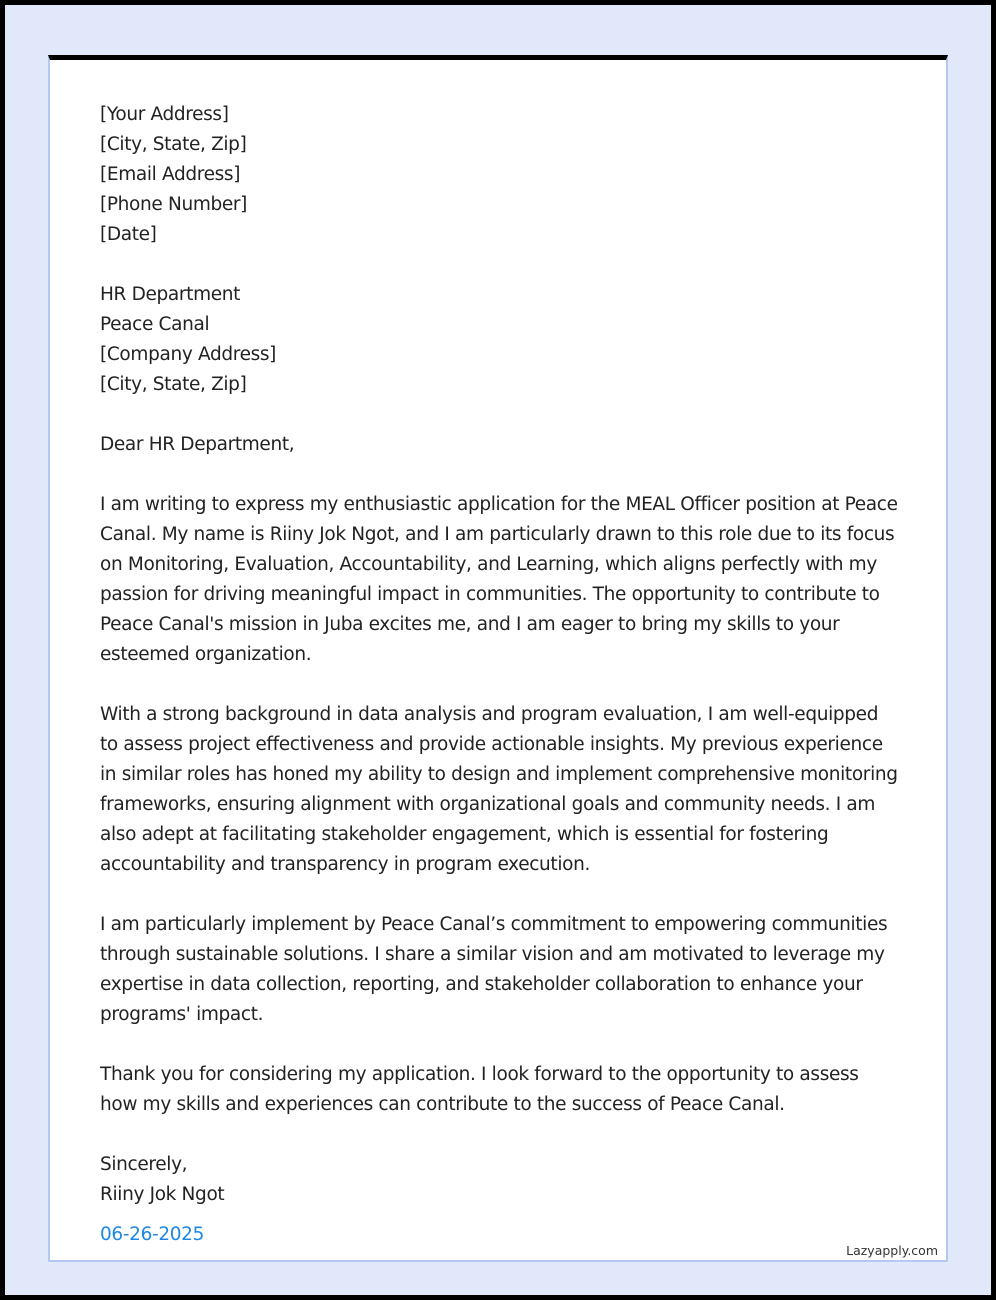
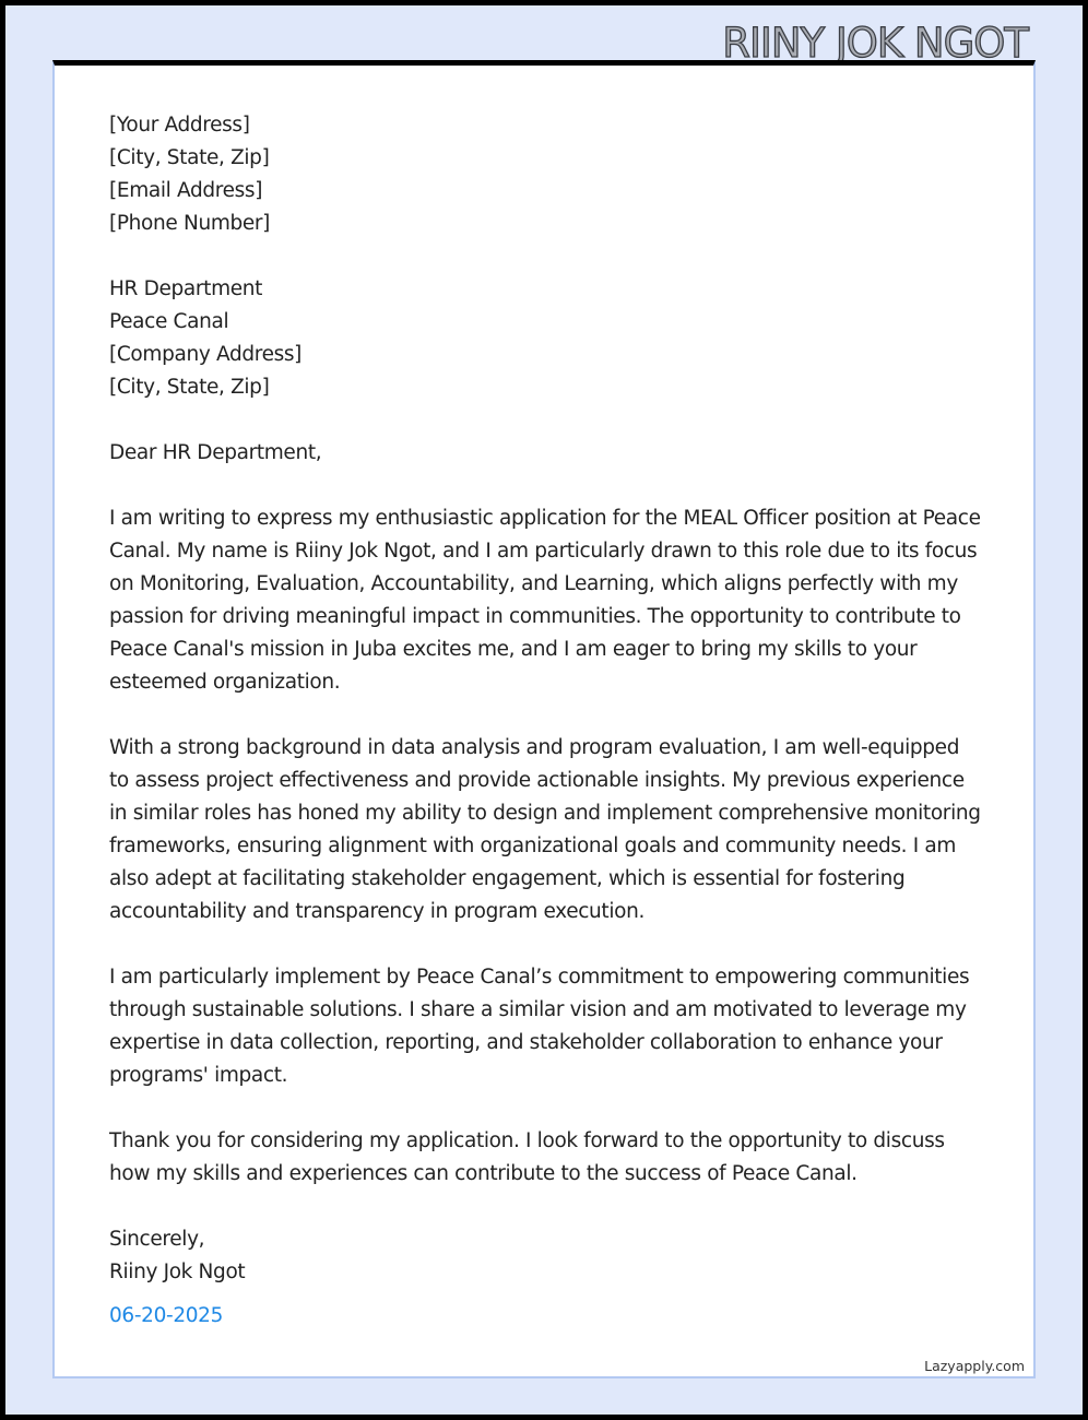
+ RIINY JOK NGOT
  [Your Address]
  [City, State, Zip]
  [Email Address]
  [Phone Number]
- [Date]
  HR Department
  Peace Canal
  [Company Address]
  [City, State, Zip]
  Dear HR Department,
  I am writing to express my enthusiastic application for the MEAL Officer position at Peace Canal. My name is Riiny Jok Ngot, and I am particularly drawn to this role due to its focus on Monitoring, Evaluation, Accountability, and Learning, which aligns perfectly with my passion for driving meaningful impact in communities. The opportunity to contribute to Peace Canal's mission in Juba excites me, and I am eager to bring my skills to your esteemed organization.
  With a strong background in data analysis and program evaluation, I am well-equipped to assess project effectiveness and provide actionable insights. My previous experience in similar roles has honed my ability to design and implement comprehensive monitoring frameworks, ensuring alignment with organizational goals and community needs. I am also adept at facilitating stakeholder engagement, which is essential for fostering accountability and transparency in program execution.
  I am particularly implement by Peace Canal’s commitment to empowering communities through sustainable solutions. I share a similar vision and am motivated to leverage my expertise in data collection, reporting, and stakeholder collaboration to enhance your programs' impact.
- Thank you for considering my application. I look forward to the opportunity to assess how my skills and experiences can contribute to the success of Peace Canal.
+ Thank you for considering my application. I look forward to the opportunity to discuss how my skills and experiences can contribute to the success of Peace Canal.
  Sincerely,
  Riiny Jok Ngot
- 06-26-2025
+ 06-20-2025
  Lazyapply.com
